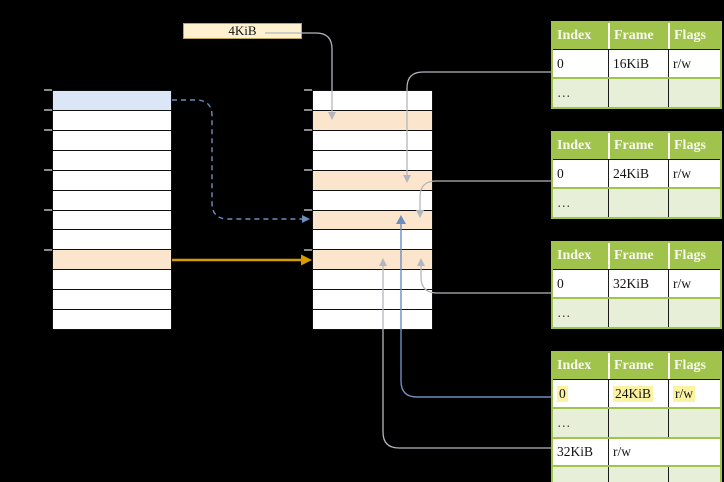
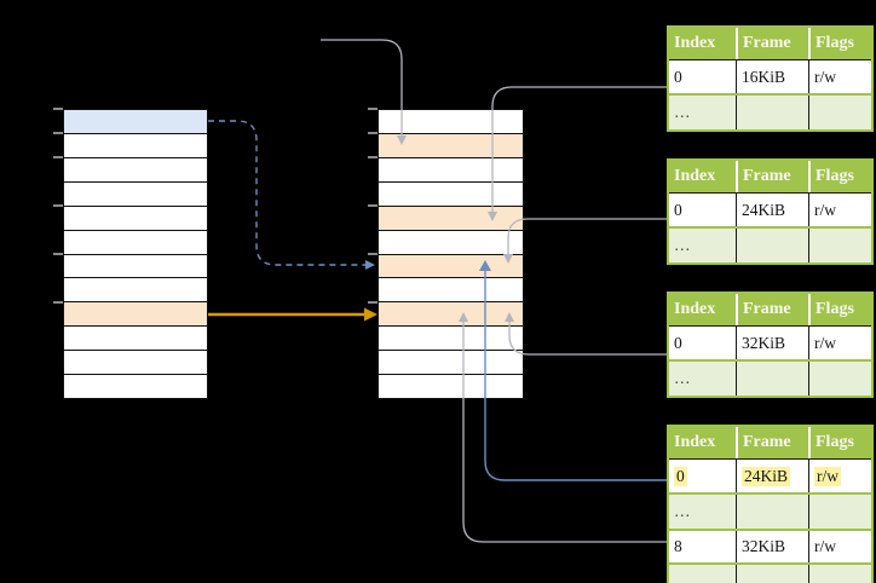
- 4KiB
  Index
  Frame
  Flags
  0
  16KiB
  r/w
  …
  Index
  Frame
  Flags
  0
  24KiB
  r/w
  …
  Index
  Frame
  Flags
  0
  32KiB
  r/w
  …
  Index
  Frame
  Flags
  0
  24KiB
  r/w
  …
+ 8
  32KiB
  r/w
